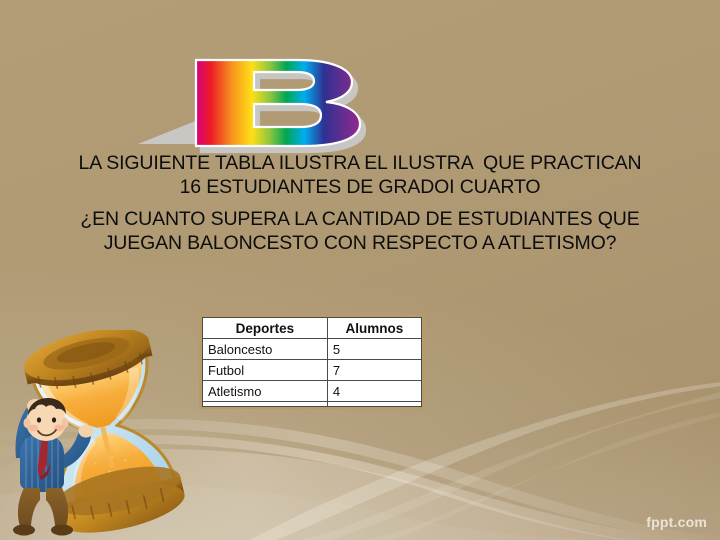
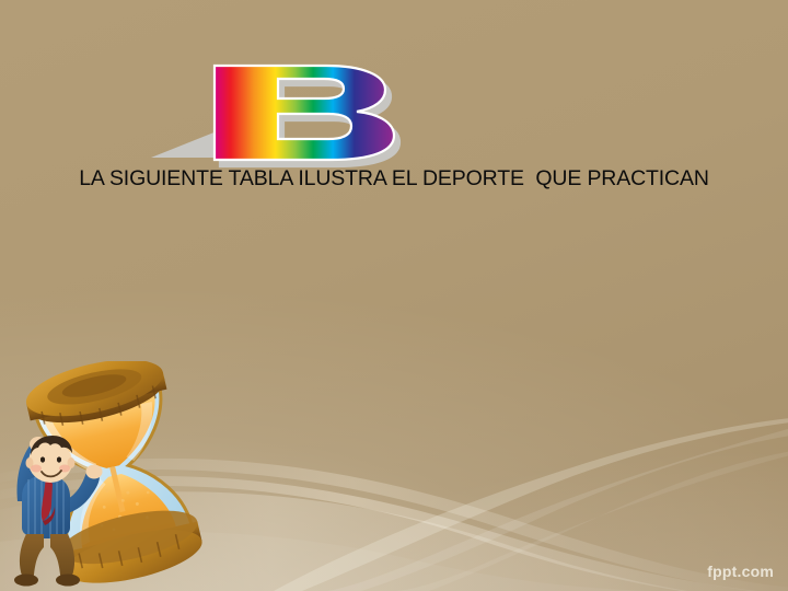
- LA SIGUIENTE TABLA ILUSTRA EL ILUSTRA QUE PRACTICAN
+ LA SIGUIENTE TABLA ILUSTRA EL DEPORTE QUE PRACTICAN
- 16 ESTUDIANTES DE GRADOI CUARTO
- ¿EN CUANTO SUPERA LA CANTIDAD DE ESTUDIANTES QUE
- JUEGAN BALONCESTO CON RESPECTO A ATLETISMO?
- Deportes	Alumnos
- Baloncesto	5
- Futbol	7
- Atletismo	4
  fppt.com
